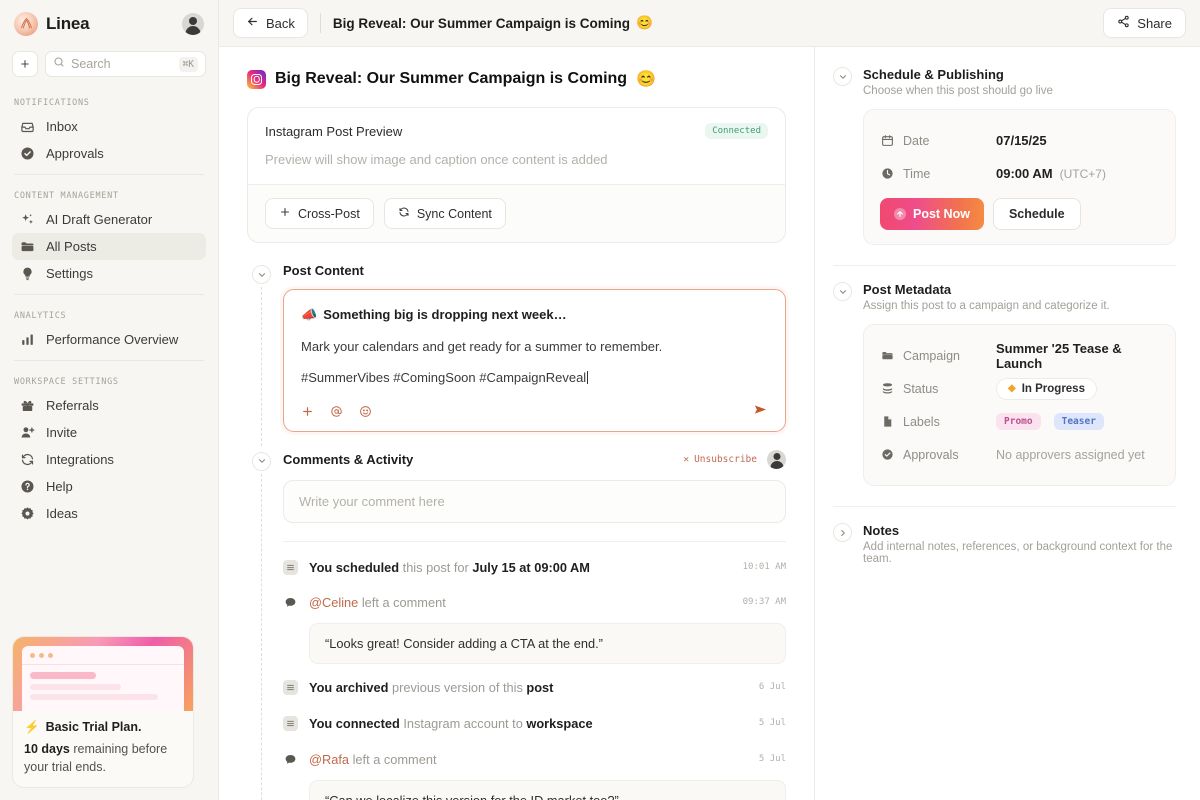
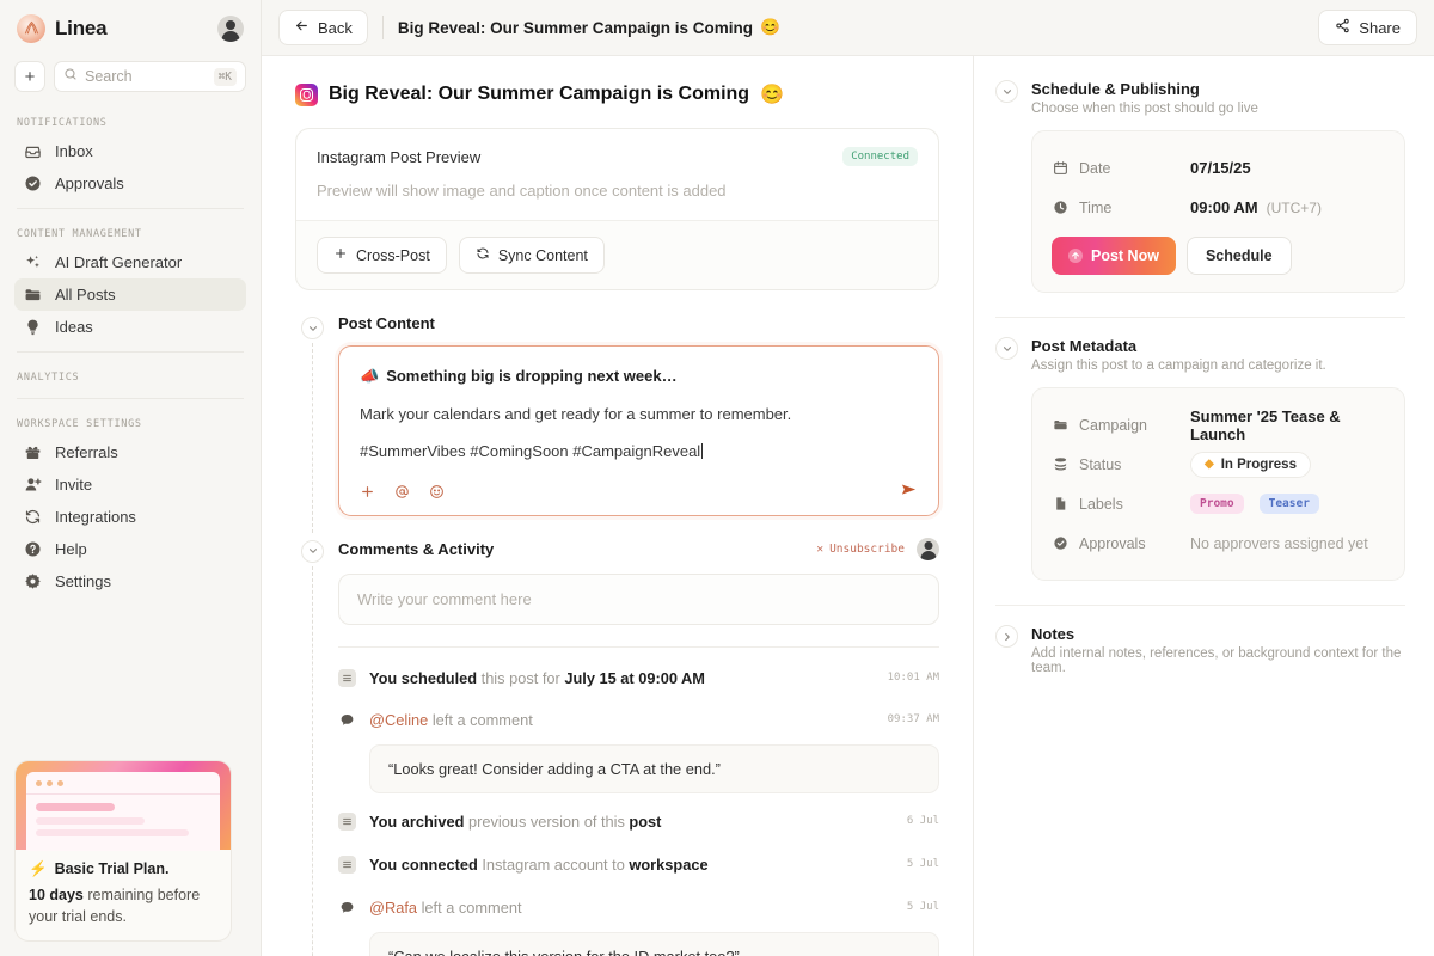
  Linea
  +
  Search
  ⌘K
  NOTIFICATIONS
  Inbox
  Approvals
  CONTENT MANAGEMENT
  AI Draft Generator
  All Posts
- Settings
+ Ideas
  ANALYTICS
- Performance Overview
  WORKSPACE SETTINGS
  Referrals
  Invite
  Integrations
  Help
- Ideas
+ Settings
  ⚡
  Basic Trial Plan.
  10 days remaining before your trial ends.
  Back
  Big Reveal: Our Summer Campaign is Coming
  😊
  Share
  Big Reveal: Our Summer Campaign is Coming
  😊
  Instagram Post Preview
  Connected
  Preview will show image and caption once content is added
  Cross-Post
  Sync Content
  Post Content
  📣
  Something big is dropping next week…
  Mark your calendars and get ready for a summer to remember.
  #SummerVibes #ComingSoon #CampaignReveal
  Comments & Activity
  ✕
  Unsubscribe
  Write your comment here
  You scheduled this post for July 15 at 09:00 AM
  10:01 AM
  @Celine left a comment
  09:37 AM
  “Looks great! Consider adding a CTA at the end.”
  You archived previous version of this post
  6 Jul
  You connected Instagram account to workspace
  5 Jul
  @Rafa left a comment
  5 Jul
  Schedule & Publishing
  Choose when this post should go live
  Date
  07/15/25
  Time
  09:00 AM
  (UTC+7)
  Post Now
  Schedule
  Post Metadata
  Assign this post to a campaign and categorize it.
  Campaign
  Summer '25 Tease & Launch
  Status
  ◆
  In Progress
  Labels
  Promo
  Teaser
  Approvals
  No approvers assigned yet
  Notes
  Add internal notes, references, or background context for the team.
